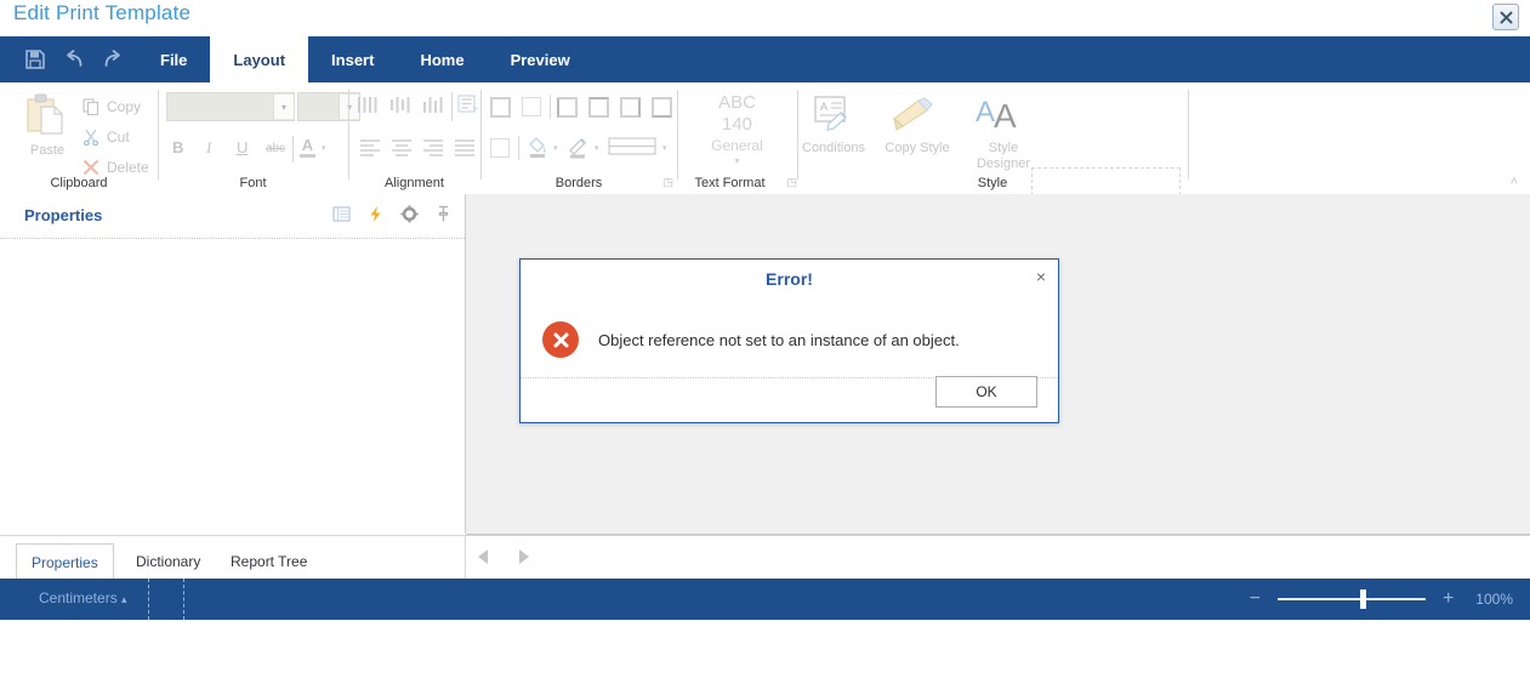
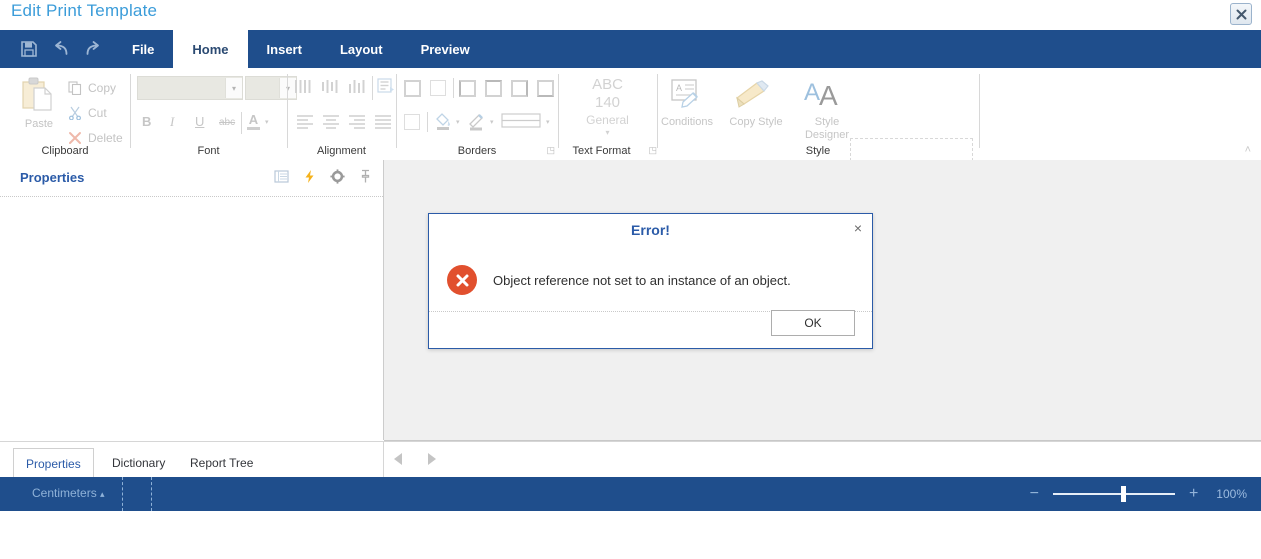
  Edit Print Template
  File
- Layout
+ Home
  Insert
- Home
+ Layout
  Preview
  Paste
  Copy
  Cut
  Delete
  Clipboard
  ▾
  B
  I
  U
  abc
  A
  Font
  Alignment
  Borders
  ◳
  ABC
  140
  General
  ▾
  Text Format
  ◳
  A
  Conditions
  Copy Style
  A
  A
  Style
  Designer
  Style
  ˄
  Properties
  Error!
  ×
  Object reference not set to an instance of an object.
  OK
  Properties
  Dictionary
  Report Tree
  Centimeters ▴
  −
  +
  100%
